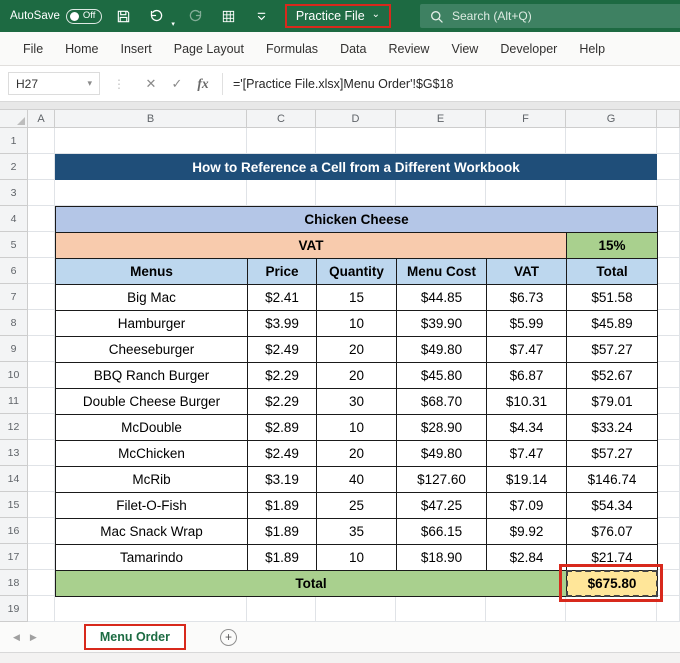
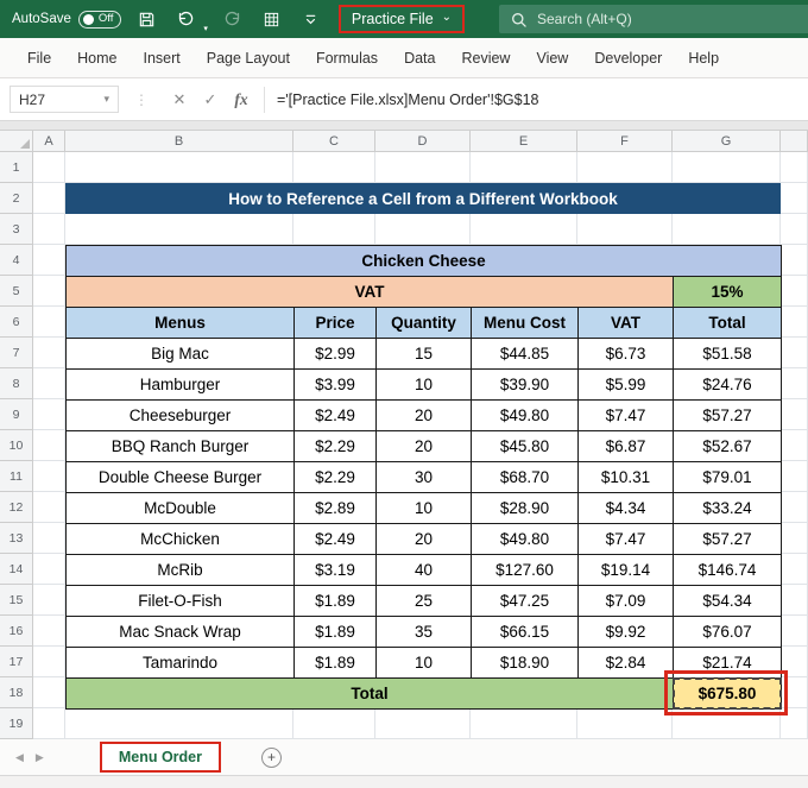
  AutoSave
  Off
  Practice File
  ⌄
  Search (Alt+Q)
  File
  Home
  Insert
  Page Layout
  Formulas
  Data
  Review
  View
  Developer
  Help
  H27
  ▾
  ⋮
  ✕
  ✓
  fx
  ='[Practice File.xlsx]Menu Order'!$G$18
  A
  B
  C
  D
  E
  F
  G
  1
  2
  3
  4
  5
  6
  7
  8
  9
  10
  11
  12
  13
  14
  15
  16
  17
  18
  19
  How to Reference a Cell from a Different Workbook
  Chicken Cheese
  VAT
  15%
  Menus
  Price
  Quantity
  Menu Cost
  VAT
  Total
  Big Mac
- $2.41
+ $2.99
  15
  $44.85
  $6.73
  $51.58
  Hamburger
  $3.99
  10
  $39.90
  $5.99
- $45.89
+ $24.76
  Cheeseburger
  $2.49
  20
  $49.80
  $7.47
  $57.27
  BBQ Ranch Burger
  $2.29
  20
  $45.80
  $6.87
  $52.67
  Double Cheese Burger
  $2.29
  30
  $68.70
  $10.31
  $79.01
  McDouble
  $2.89
  10
  $28.90
  $4.34
  $33.24
  McChicken
  $2.49
  20
  $49.80
  $7.47
  $57.27
  McRib
  $3.19
  40
  $127.60
  $19.14
  $146.74
  Filet-O-Fish
  $1.89
  25
  $47.25
  $7.09
  $54.34
  Mac Snack Wrap
  $1.89
  35
  $66.15
  $9.92
  $76.07
  Tamarindo
  $1.89
  10
  $18.90
  $2.84
  $21.74
  Total
  $675.80
  ◀
  ▶
  Menu Order
  +
